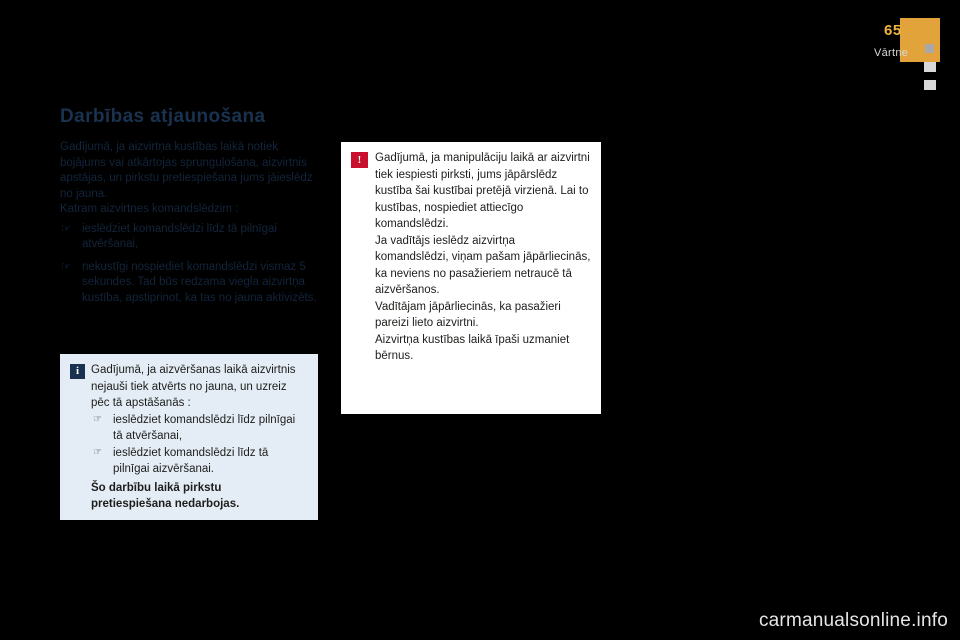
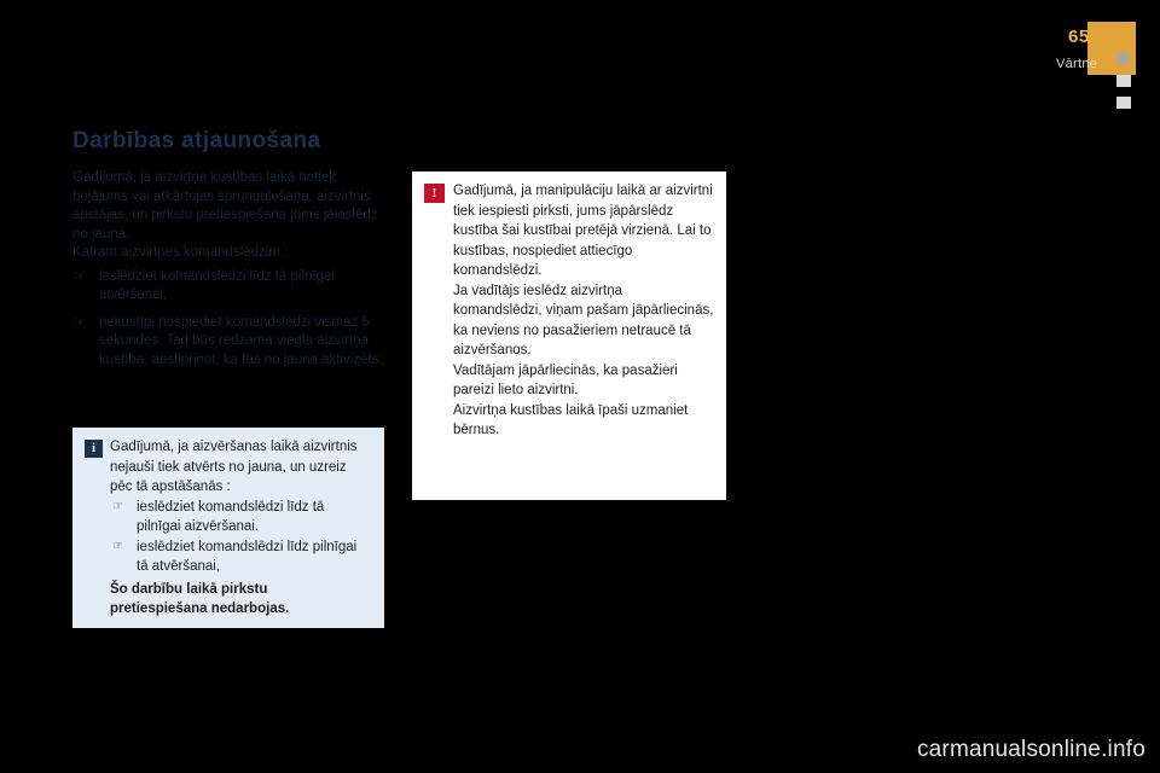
  65
  Vārtne
  Darbības atjaunošana
  Gadījumā, ja aizvirtņa kustības laikā notiek bojājums vai atkārtojas sprunguļošana, aizvirtnis apstājas, un pirkstu pretiespiešana jums jāieslēdz no jauna.
  Katram aizvirtnes komandslēdzim :
  ☞
  ieslēdziet komandslēdzi līdz tā pilnīgai atvēršanai,
  ☞
  nekustīgi nospiediet komandslēdzi vismaz 5 sekundes. Tad būs redzama viegla aizvirtņa kustība, apstiprinot, ka tas no jauna aktivizēts.
  i
  Gadījumā, ja aizvēršanas laikā aizvirtnis nejauši tiek atvērts no jauna, un uzreiz pēc tā apstāšanās :
  ☞
- ieslēdziet komandslēdzi līdz pilnīgai tā atvēršanai,
+ ieslēdziet komandslēdzi līdz tā pilnīgai aizvēršanai.
  ☞
- ieslēdziet komandslēdzi līdz tā pilnīgai aizvēršanai.
+ ieslēdziet komandslēdzi līdz pilnīgai tā atvēršanai,
  Šo darbību laikā pirkstu
  pretiespiešana nedarbojas.
  !
  Gadījumā, ja manipulāciju laikā ar aizvirtni tiek iespiesti pirksti, jums jāpārslēdz kustība šai kustībai pretējā virzienā. Lai to kustības, nospiediet attiecīgo komandslēdzi.
  Ja vadītājs ieslēdz aizvirtņa komandslēdzi, viņam pašam jāpārliecinās, ka neviens no pasažieriem netraucē tā aizvēršanos.
  Vadītājam jāpārliecinās, ka pasažieri pareizi lieto aizvirtni.
  Aizvirtņa kustības laikā īpaši uzmaniet bērnus.
  carmanualsonline.info
